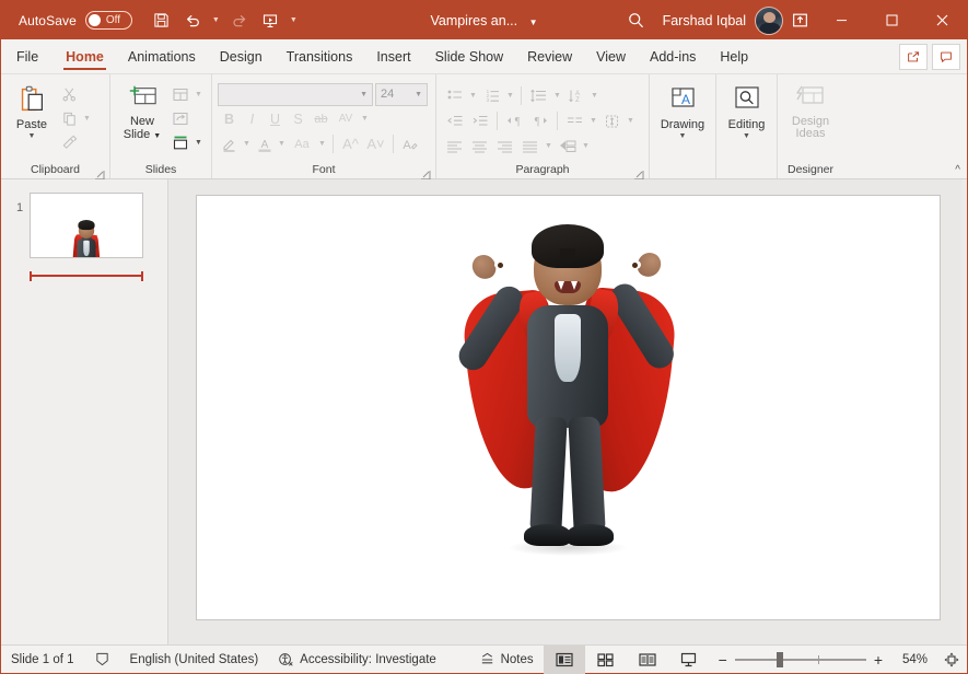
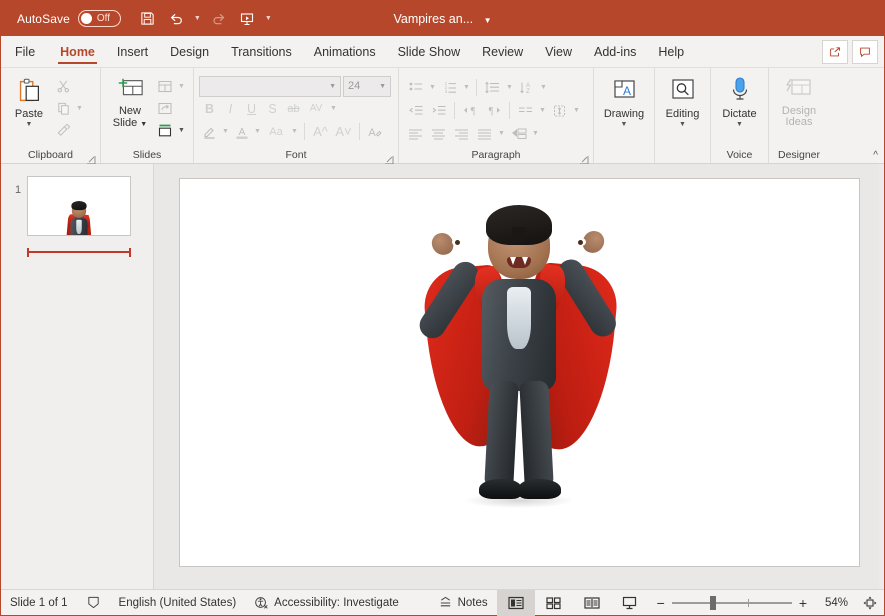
  AutoSave
  Off
  Vampires an... ▼
- Farshad Iqbal
  File
  Home
- Animations
+ Insert
  Design
  Transitions
- Insert
+ Animations
  Slide Show
  Review
  View
  Add-ins
  Help
  Paste
  Clipboard
  New
  Slide
  Slides
  24
  B
  I
  U
  S
  ab
  AV
  A
  Aa
  A^
  A˅
  A
  Font
  ¶
  ¶
  Paragraph
  A
  Drawing
  Editing
+ Dictate
+ Voice
  Design
  Ideas
  Designer
  ^
  1
  Slide 1 of 1
  English (United States)
  Accessibility: Investigate
  Notes
  −
  +
  54%
